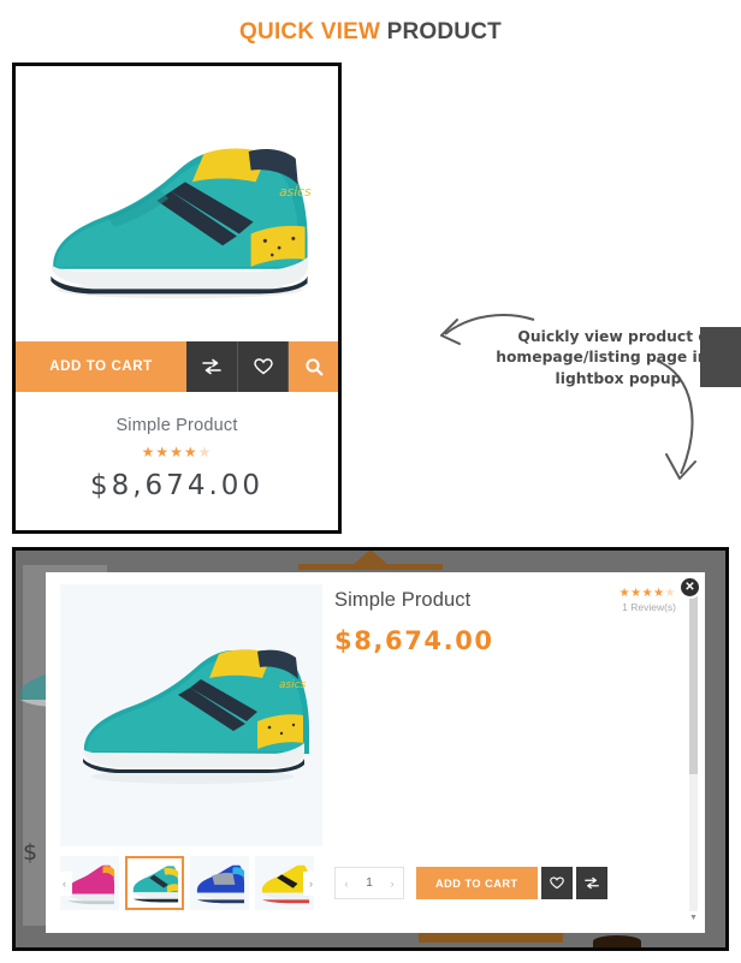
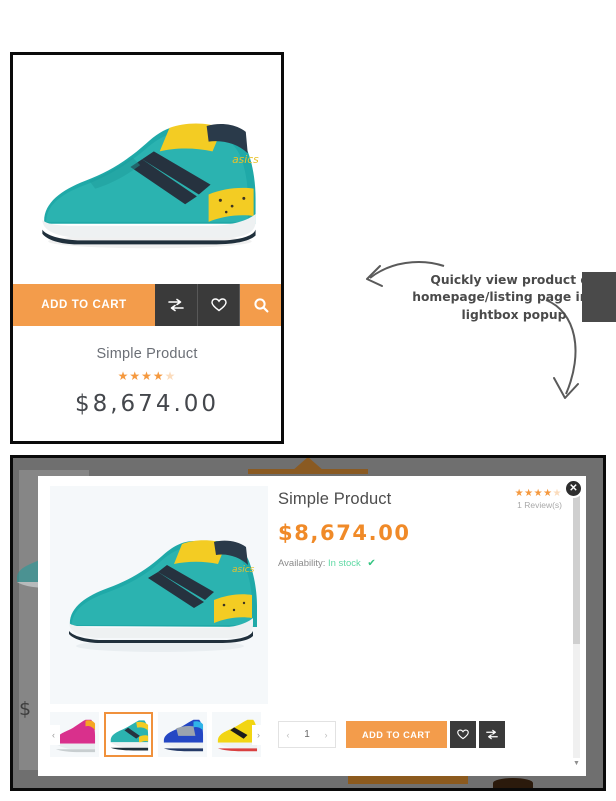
- QUICK VIEW PRODUCT
  asics
  ADD TO CART
  Simple Product
  ★★★★★
  $8,674.00
  Quickly view product homepage/listing page i lightbox popup
  ✕
  asics
  ‹
  ›
  ★★★★★
  1 Review(s)
  Simple Product
  $8,674.00
+ Availability: In stock ✔
  ‹
  1
  ›
  ADD TO CART
